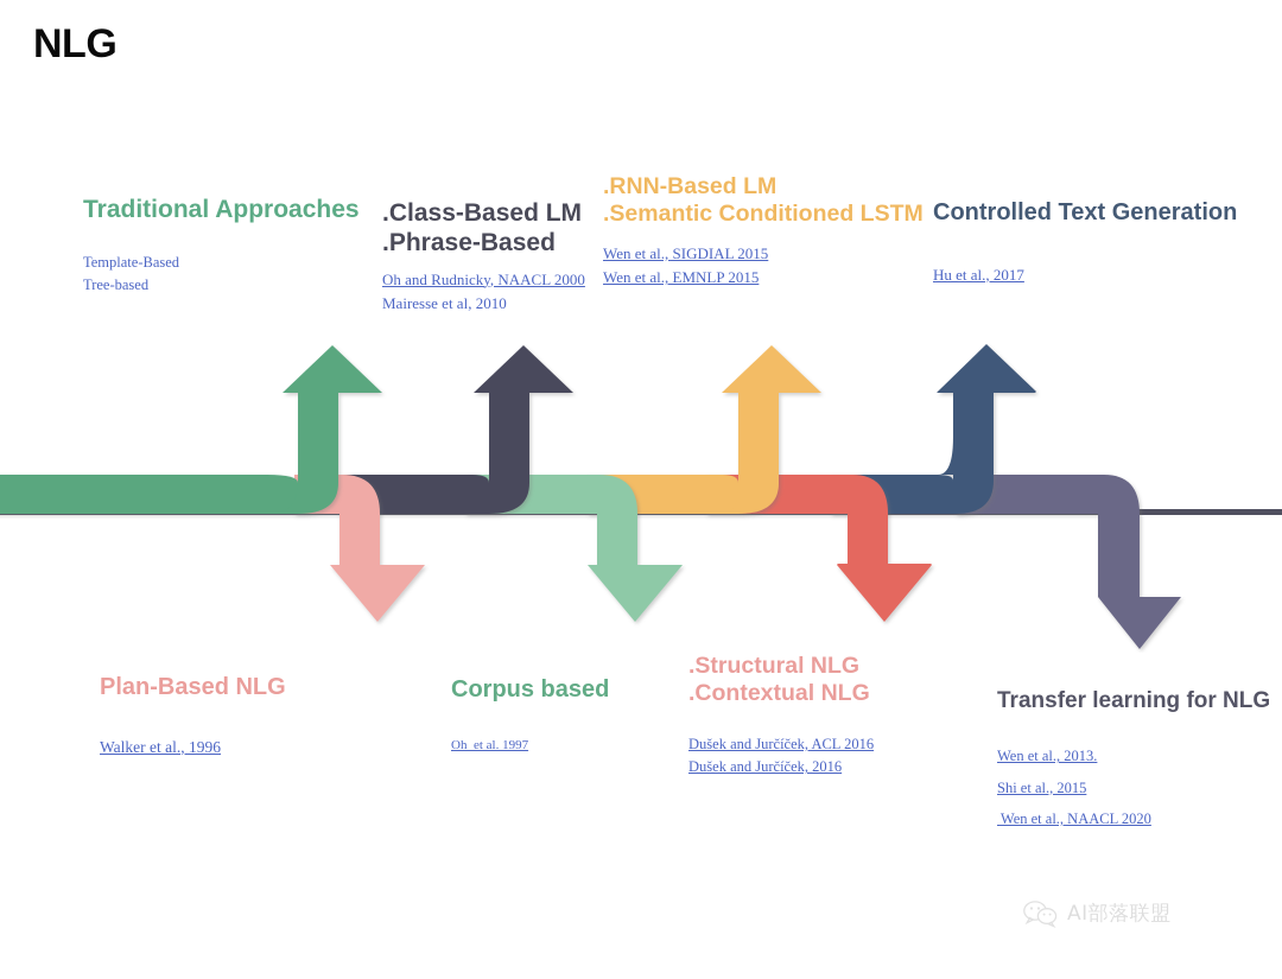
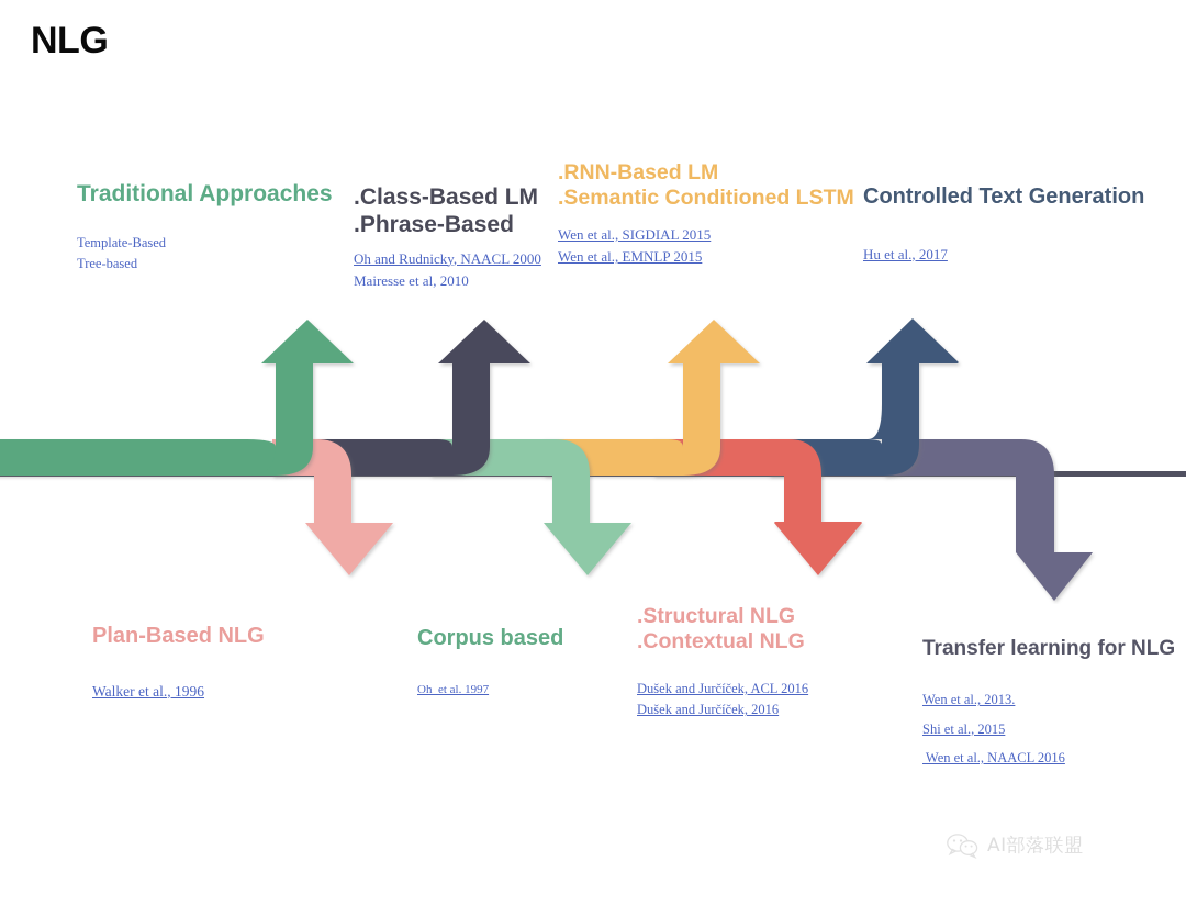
  NLG
  Traditional Approaches
  Template-Based
  Tree-based
  .Class-Based LM
  .Phrase-Based
  Oh and Rudnicky, NAACL 2000
  Mairesse et al, 2010
  .RNN-Based LM
  .Semantic Conditioned LSTM
  Wen et al., SIGDIAL 2015
  Wen et al., EMNLP 2015
  Controlled Text Generation
  Hu et al., 2017
  Plan-Based NLG
  Walker et al., 1996
  Corpus based
  Oh et al. 1997
  .Structural NLG
  .Contextual NLG
  Dušek and Jurčíček, ACL 2016
  Dušek and Jurčíček, 2016
  Transfer learning for NLG
  Wen et al., 2013.
  Shi et al., 2015
- Wen et al., NAACL 2020
+ Wen et al., NAACL 2016
  AI部落联盟
